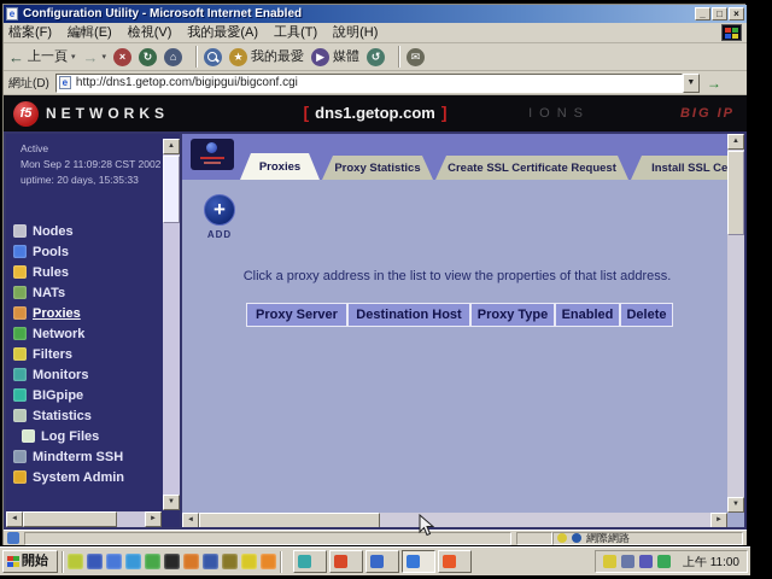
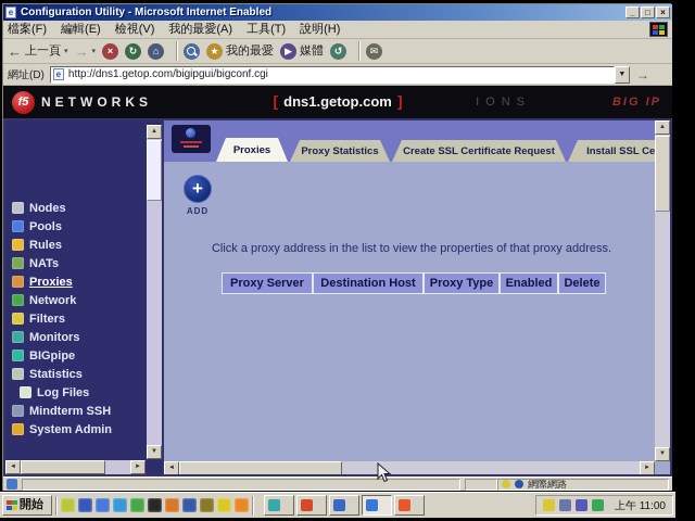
  e
  Configuration Utility - Microsoft Internet Enabled
  _
  □
  ×
  檔案(F)
  編輯(E)
  檢視(V)
  我的最愛(A)
  工具(T)
  說明(H)
  ←
  上一頁
  →
  ×
  ↻
  ⌂
  ★
  我的最愛
  ▶
  媒體
  ↺
  ✉
  網址(D)
  e
  http://dns1.getop.com/bigipgui/bigconf.cgi
  →
  f5
  NETWORKS
  [ dns1.getop.com ]
  IONS
  BIG IP
- Active
- Mon Sep 2 11:09:28 CST 2002
- uptime: 20 days, 15:35:33
  Nodes
  Pools
  Rules
  NATs
  Proxies
  Network
  Filters
  Monitors
  BIGpipe
  Statistics
  Log Files
  Mindterm SSH
  System Admin
  Proxies
  Proxy Statistics
  Create SSL Certificate Request
  Install SSL Ce
  +
  ADD
- Click a proxy address in the list to view the properties of that list address.
+ Click a proxy address in the list to view the properties of that proxy address.
  Proxy Server
  Destination Host
  Proxy Type
  Enabled
  Delete
  網際網路
  開始
  上午 11:00
